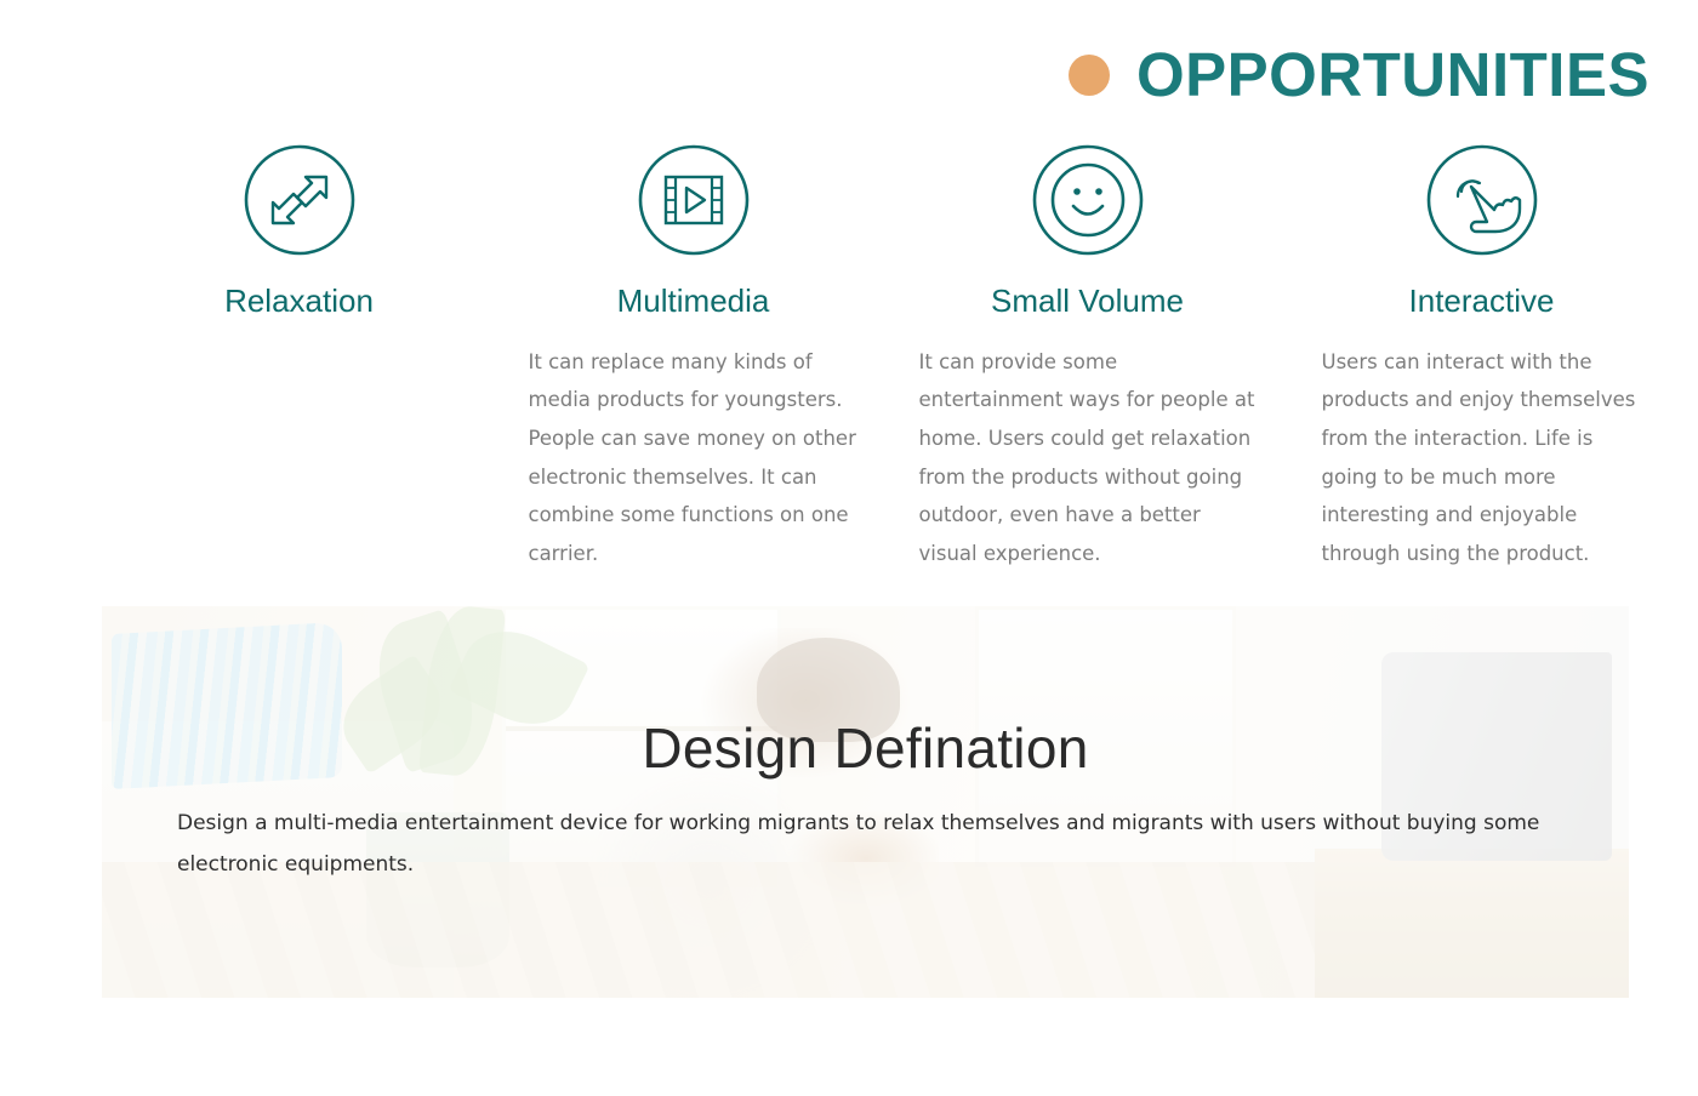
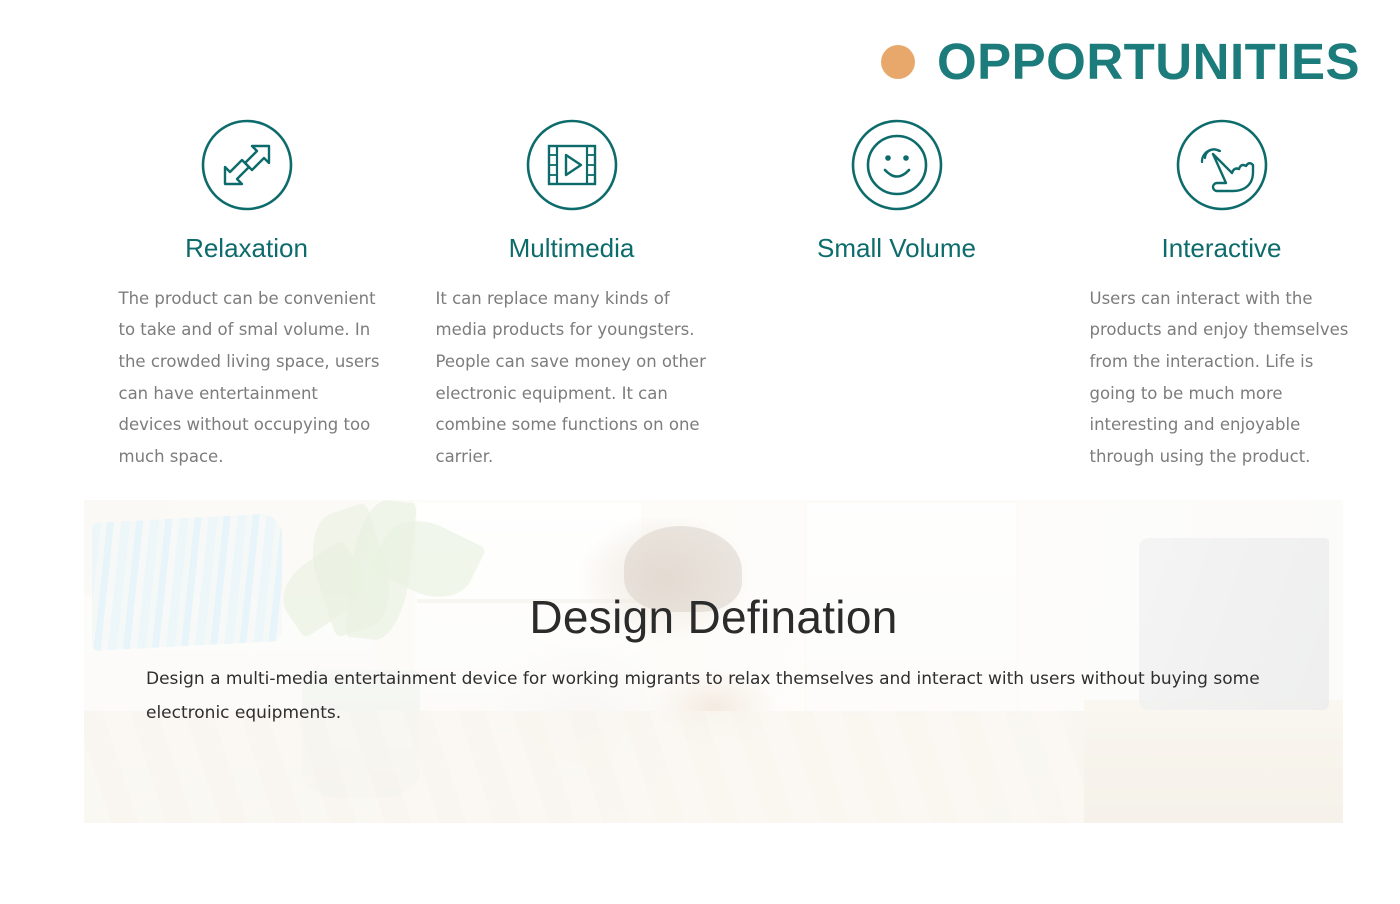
  OPPORTUNITIES
  Relaxation
+ The product can be convenient to take and of smal volume. In the crowded living space, users can have entertainment devices without occupying too much space.
  Multimedia
- It can replace many kinds of media products for youngsters. People can save money on other electronic themselves. It can combine some functions on one carrier.
+ It can replace many kinds of media products for youngsters. People can save money on other electronic equipment. It can combine some functions on one carrier.
  Small Volume
- It can provide some entertainment ways for people at home. Users could get relaxation from the products without going outdoor, even have a better visual experience.
  Interactive
  Users can interact with the products and enjoy themselves from the interaction. Life is going to be much more interesting and enjoyable through using the product.
  Design Defination
- Design a multi-media entertainment device for working migrants to relax themselves and migrants with users without buying some electronic equipments.
+ Design a multi-media entertainment device for working migrants to relax themselves and interact with users without buying some electronic equipments.
